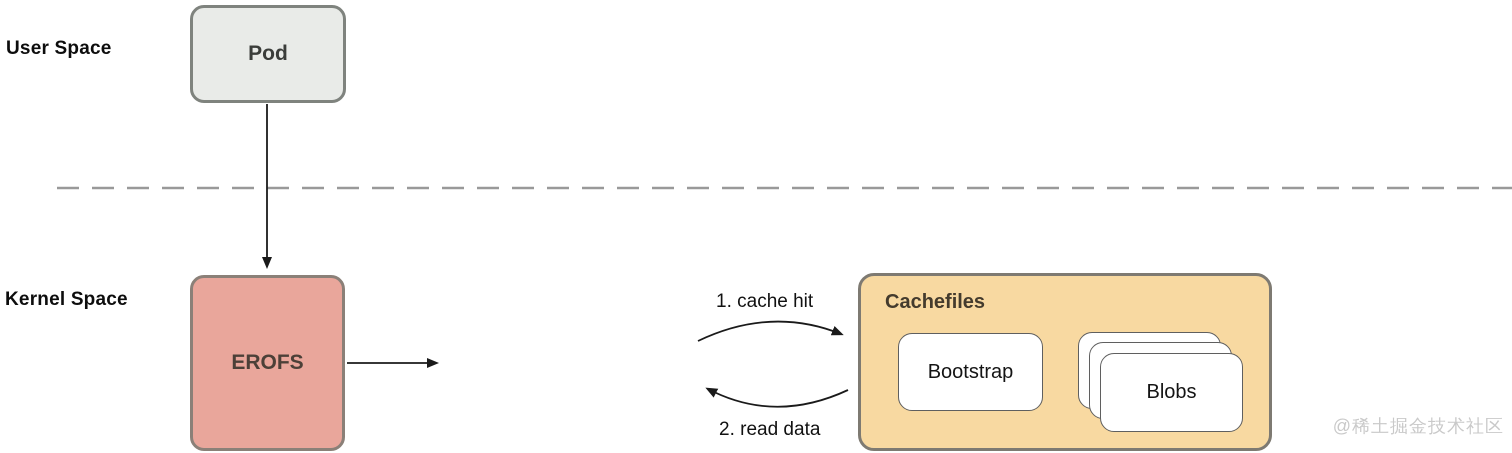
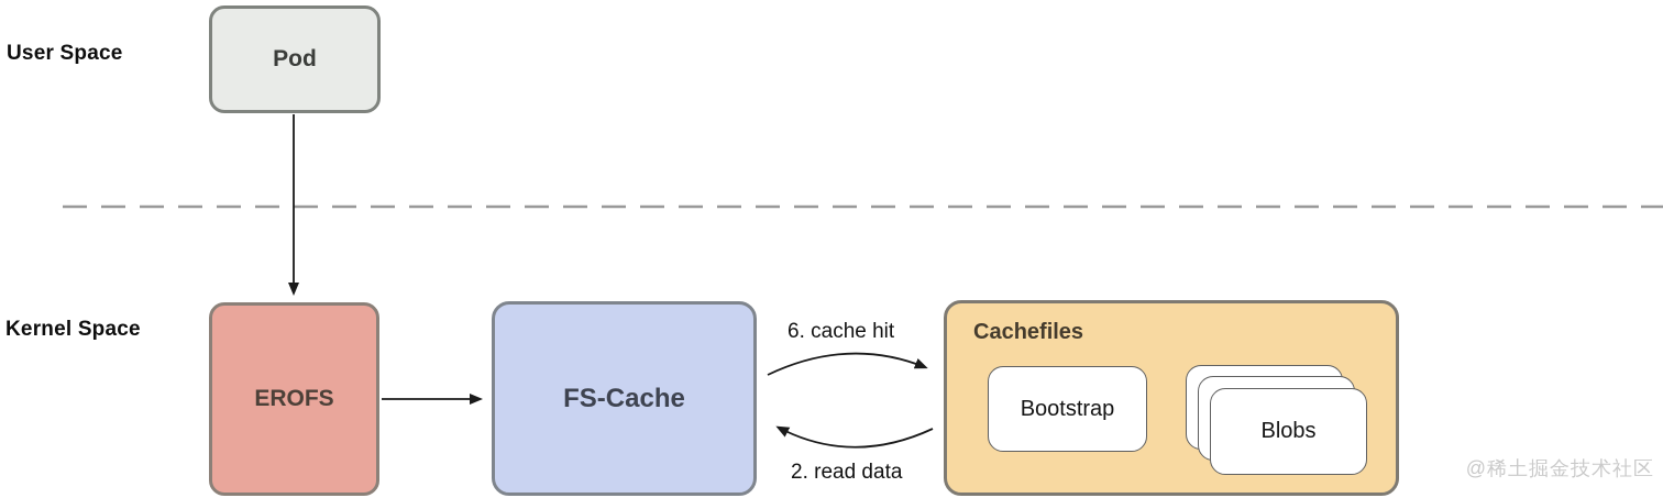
  User Space
  Kernel Space
  Pod
  EROFS
+ FS-Cache
- 1. cache hit
+ 6. cache hit
  2. read data
  Cachefiles
  Bootstrap
  Blobs
  @稀土掘金技术社区
